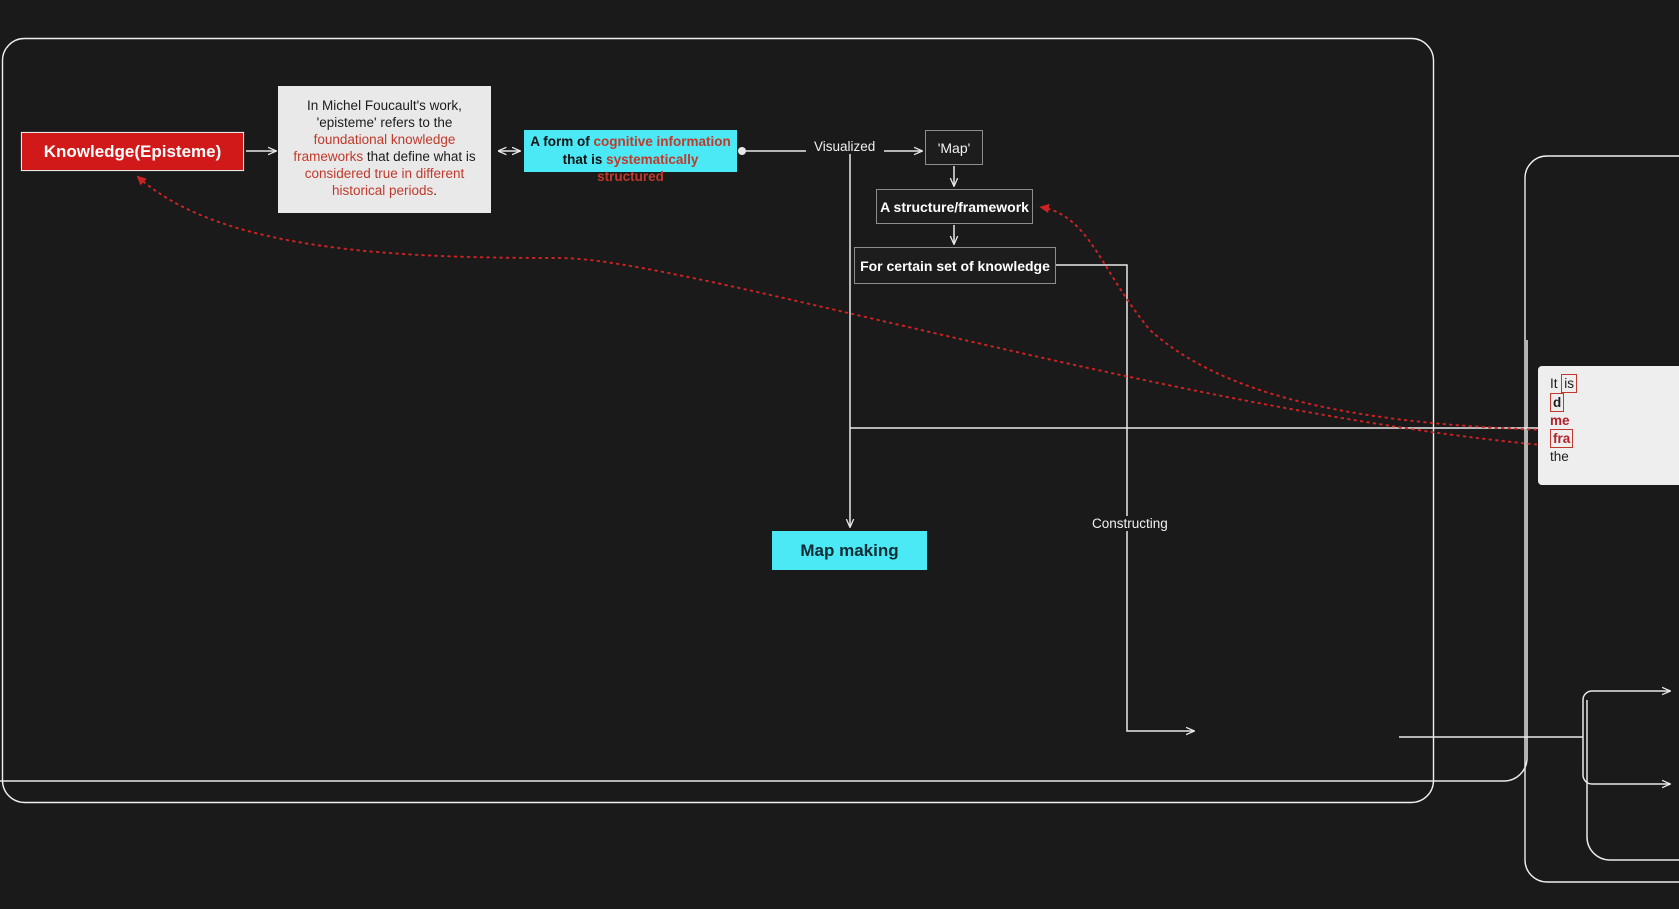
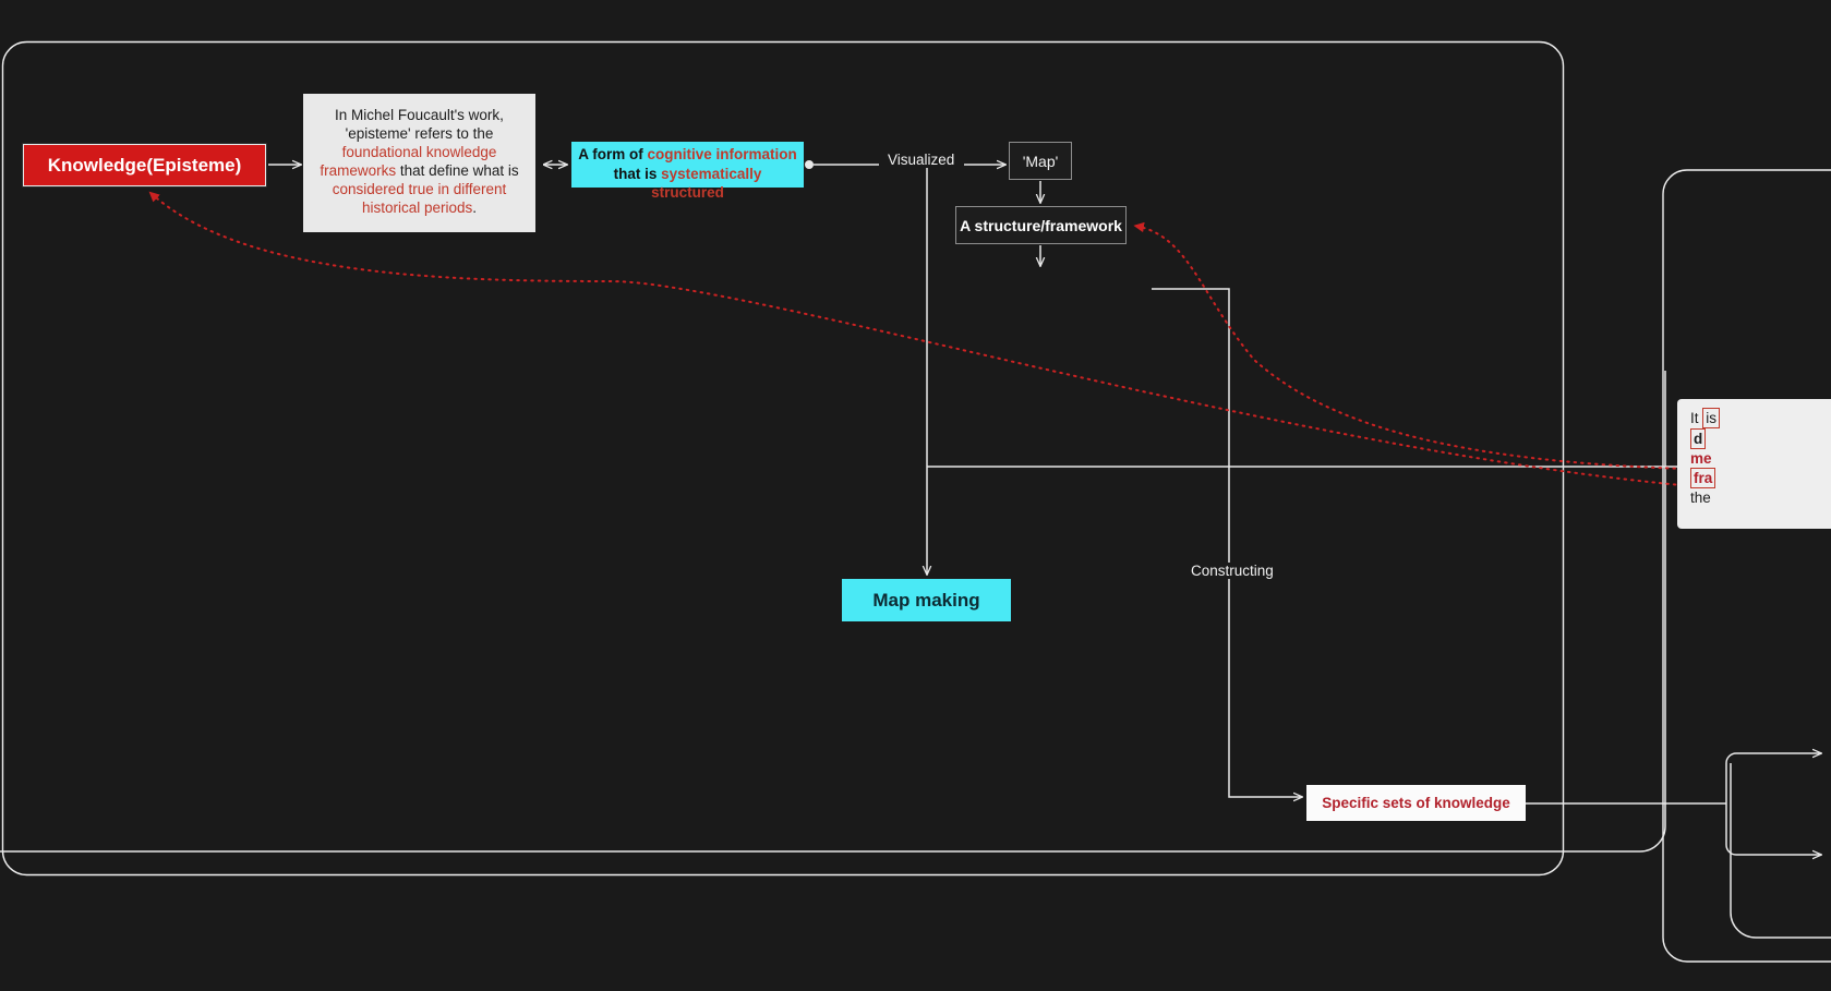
  Knowledge(Episteme)
  In Michel Foucault's work, 'episteme' refers to the foundational knowledge frameworks that define what is considered true in different historical periods.
  A form of cognitive information
  that is systematically structured
  'Map'
  A structure/framework
- For certain set of knowledge
  Map making
+ Specific sets of knowledge
  It is
  d
  me
  fra
  the
  Visualized
  Constructing
